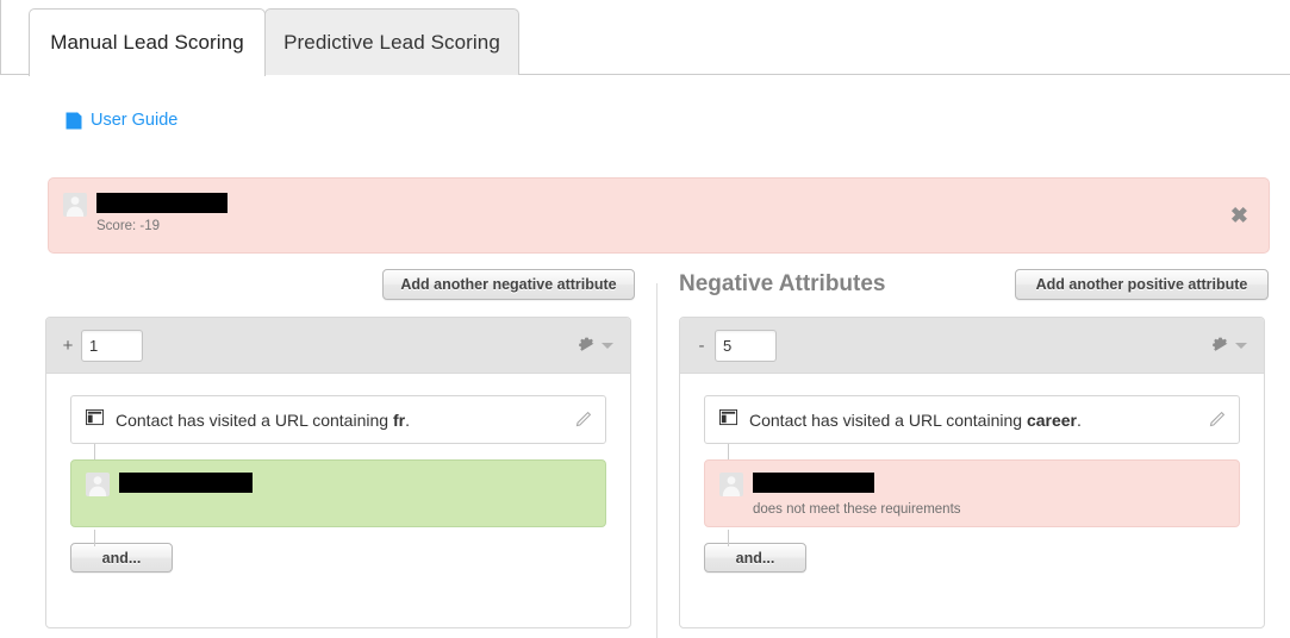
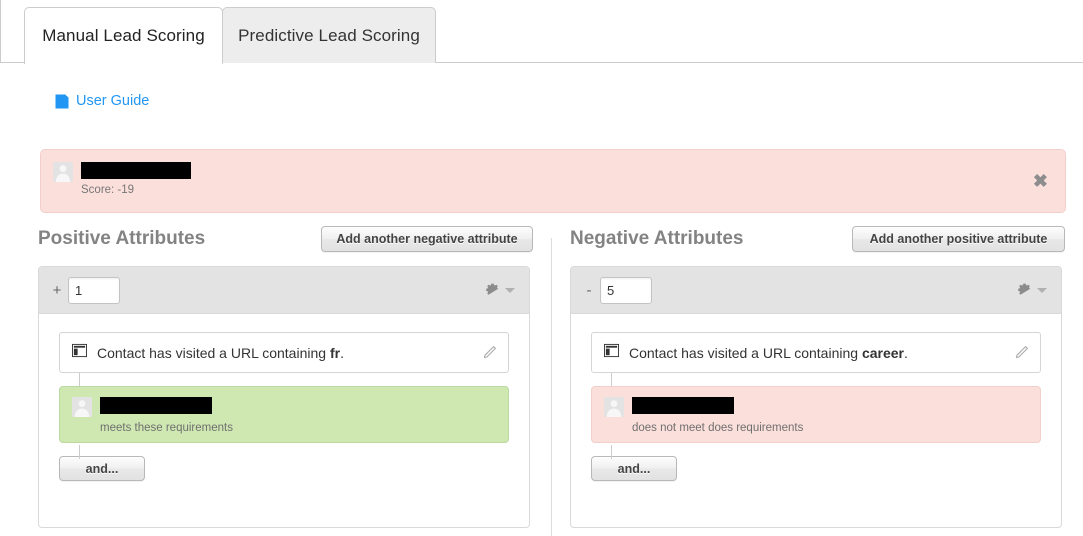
  Manual Lead Scoring
  Predictive Lead Scoring
  User Guide
  Score: -19
  ✖
+ Positive Attributes
  Add another negative attribute
  +
  1
  Contact has visited a URL containing fr.
+ meets these requirements
  and...
  Negative Attributes
  Add another positive attribute
  -
  5
  Contact has visited a URL containing career.
- does not meet these requirements
+ does not meet does requirements
  and...
